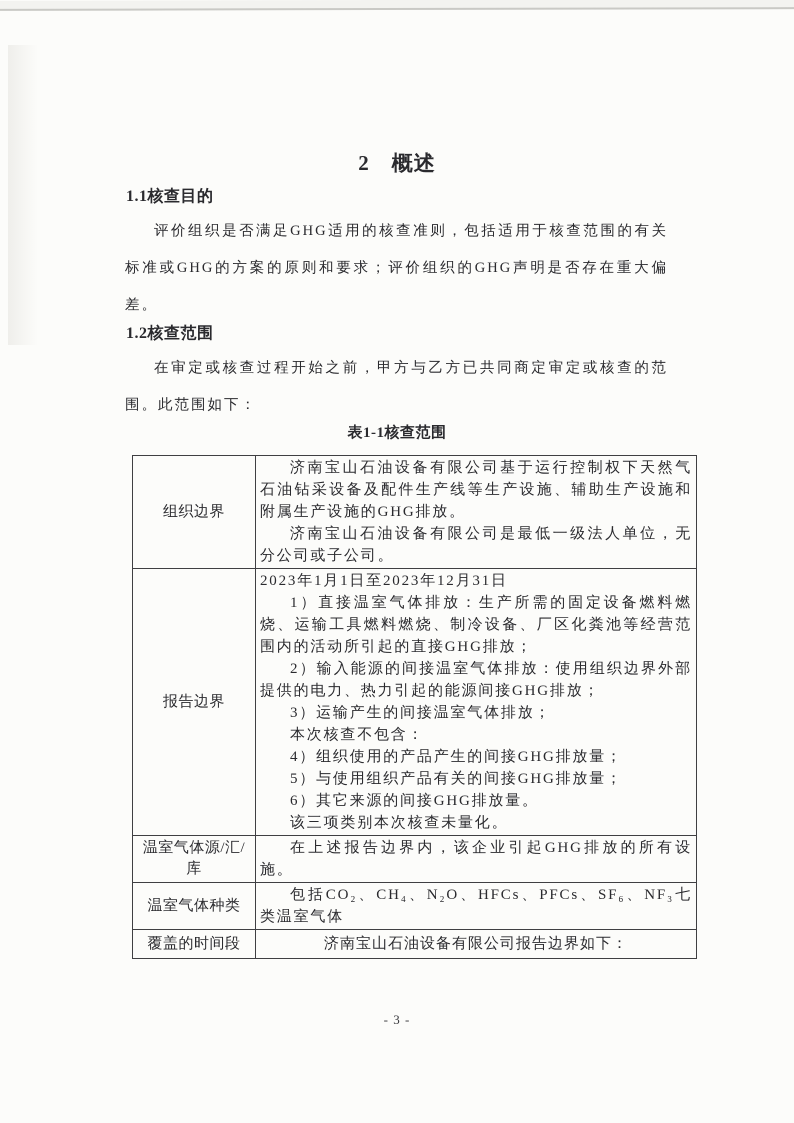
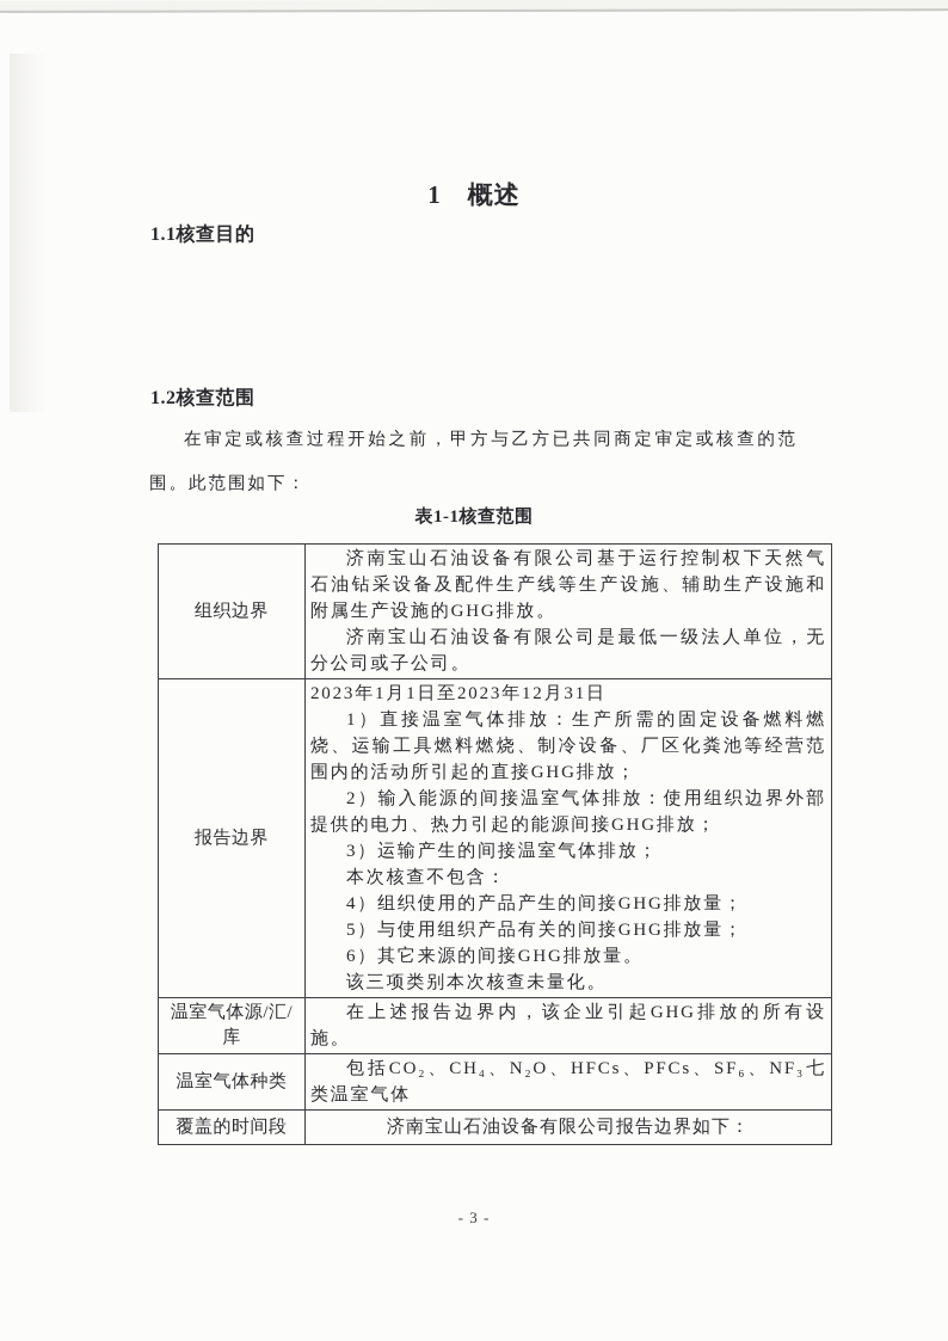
- 2 概述
+ 1 概述
  1.1核查目的
- 评价组织是否满足GHG适用的核查准则，包括适用于核查范围的有关标准或GHG的方案的原则和要求；评价组织的GHG声明是否存在重大偏差。
  1.2核查范围
  在审定或核查过程开始之前，甲方与乙方已共同商定审定或核查的范围。此范围如下：
  表1-1核查范围
  组织边界	济南宝山石油设备有限公司基于运行控制权下天然气石油钻采设备及配件生产线等生产设施、辅助生产设施和附属生产设施的GHG排放。 济南宝山石油设备有限公司是最低一级法人单位，无分公司或子公司。
  报告边界	2023年1月1日至2023年12月31日 1）直接温室气体排放：生产所需的固定设备燃料燃烧、运输工具燃料燃烧、制冷设备、厂区化粪池等经营范围内的活动所引起的直接GHG排放； 2）输入能源的间接温室气体排放：使用组织边界外部提供的电力、热力引起的能源间接GHG排放； 3）运输产生的间接温室气体排放； 本次核查不包含： 4）组织使用的产品产生的间接GHG排放量； 5）与使用组织产品有关的间接GHG排放量； 6）其它来源的间接GHG排放量。 该三项类别本次核查未量化。
  温室气体源/汇/库	在上述报告边界内，该企业引起GHG排放的所有设施。
  温室气体种类	包括CO₂、CH₄、N₂O、HFCs、PFCs、SF₆、NF₃七类温室气体
  覆盖的时间段	济南宝山石油设备有限公司报告边界如下：
  - 3 -
